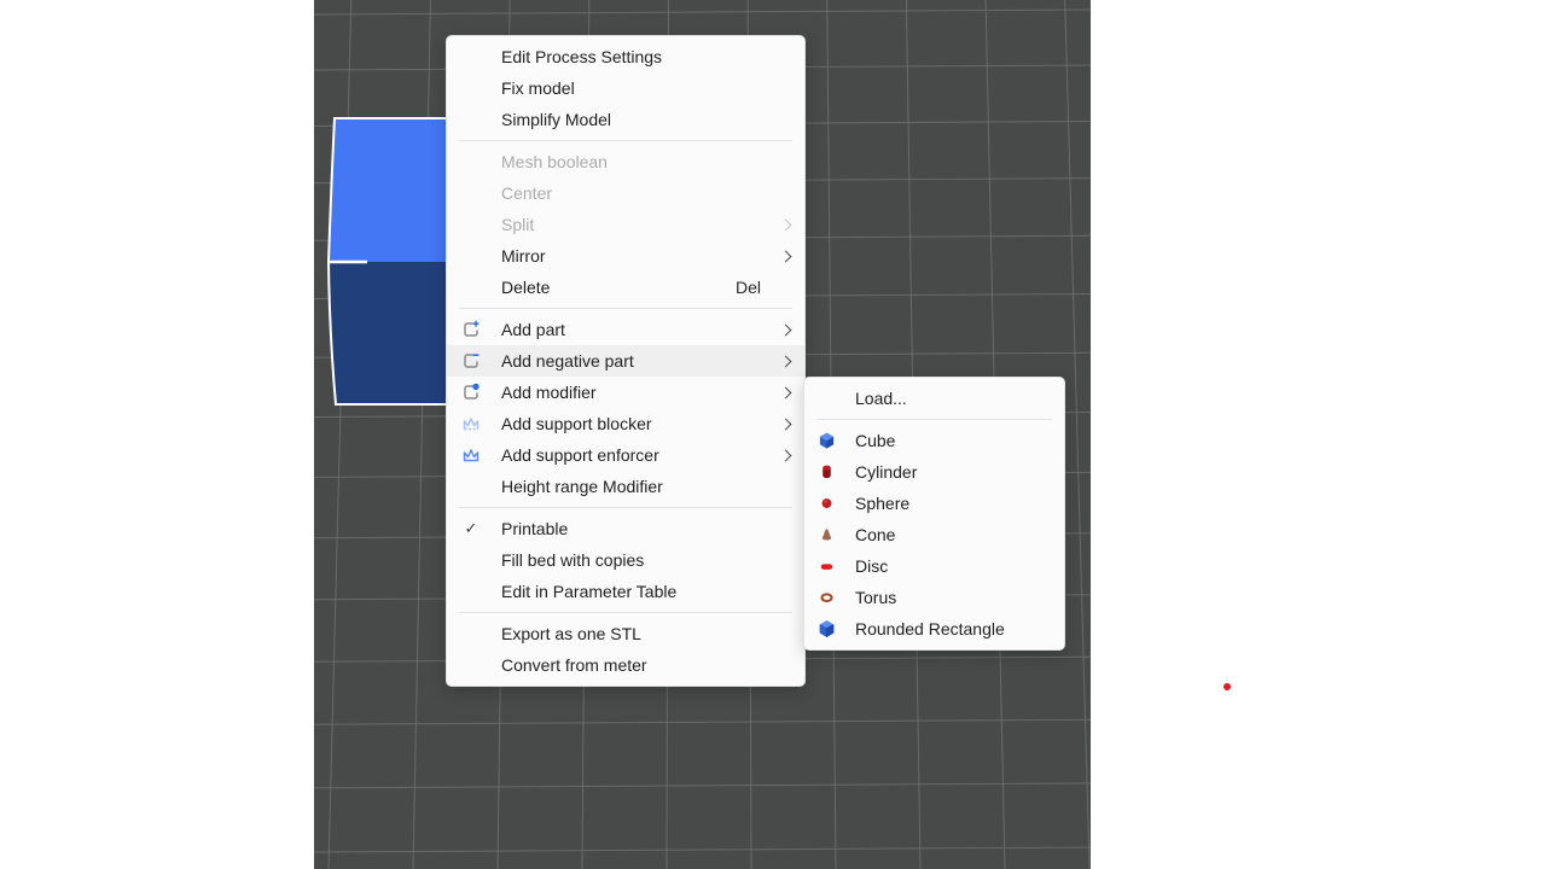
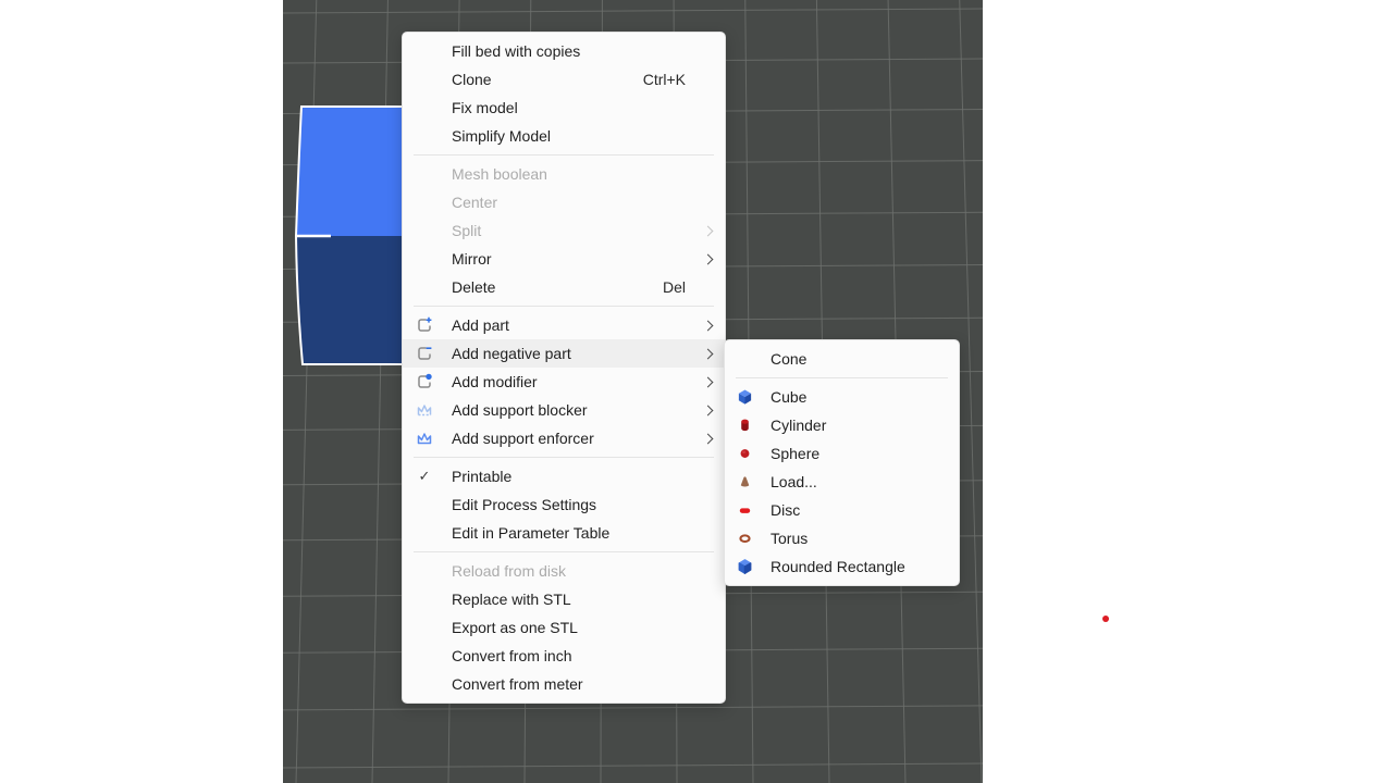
- Edit Process Settings
+ Fill bed with copies
+ Clone
+ Ctrl+K
  Fix model
  Simplify Model
  Mesh boolean
  Center
  Split
  Mirror
  Delete
  Del
  Add part
  Add negative part
  Add modifier
  Add support blocker
  Add support enforcer
- Height range Modifier
  ✓
  Printable
- Fill bed with copies
+ Edit Process Settings
  Edit in Parameter Table
+ Reload from disk
+ Replace with STL
  Export as one STL
+ Convert from inch
  Convert from meter
- Load...
+ Cone
  Cube
  Cylinder
  Sphere
- Cone
+ Load...
  Disc
  Torus
  Rounded Rectangle
